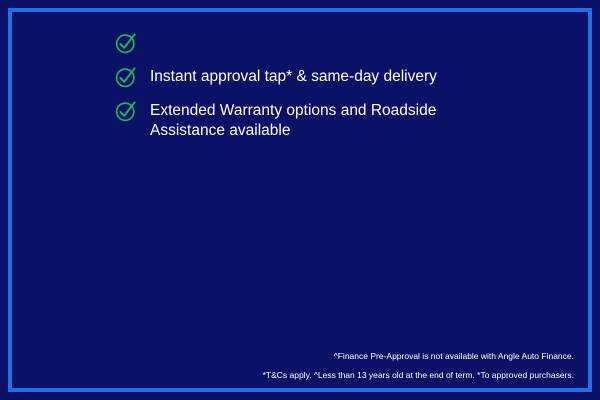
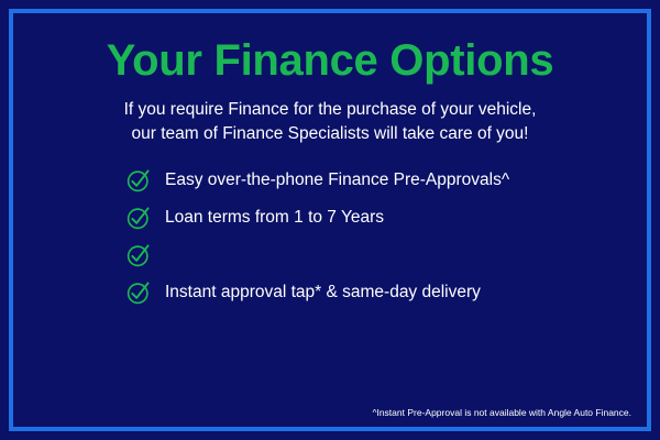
+ Your Finance Options
+ If you require Finance for the purchase of your vehicle,
+ our team of Finance Specialists will take care of you!
+ Easy over-the-phone Finance Pre-Approvals^
+ Loan terms from 1 to 7 Years
  Instant approval tap* & same-day delivery
- Extended Warranty options and Roadside
- Assistance available
- ^Finance Pre-Approval is not available with Angle Auto Finance.
+ ^Instant Pre-Approval is not available with Angle Auto Finance.
- *T&Cs apply. ^Less than 13 years old at the end of term. *To approved purchasers.
